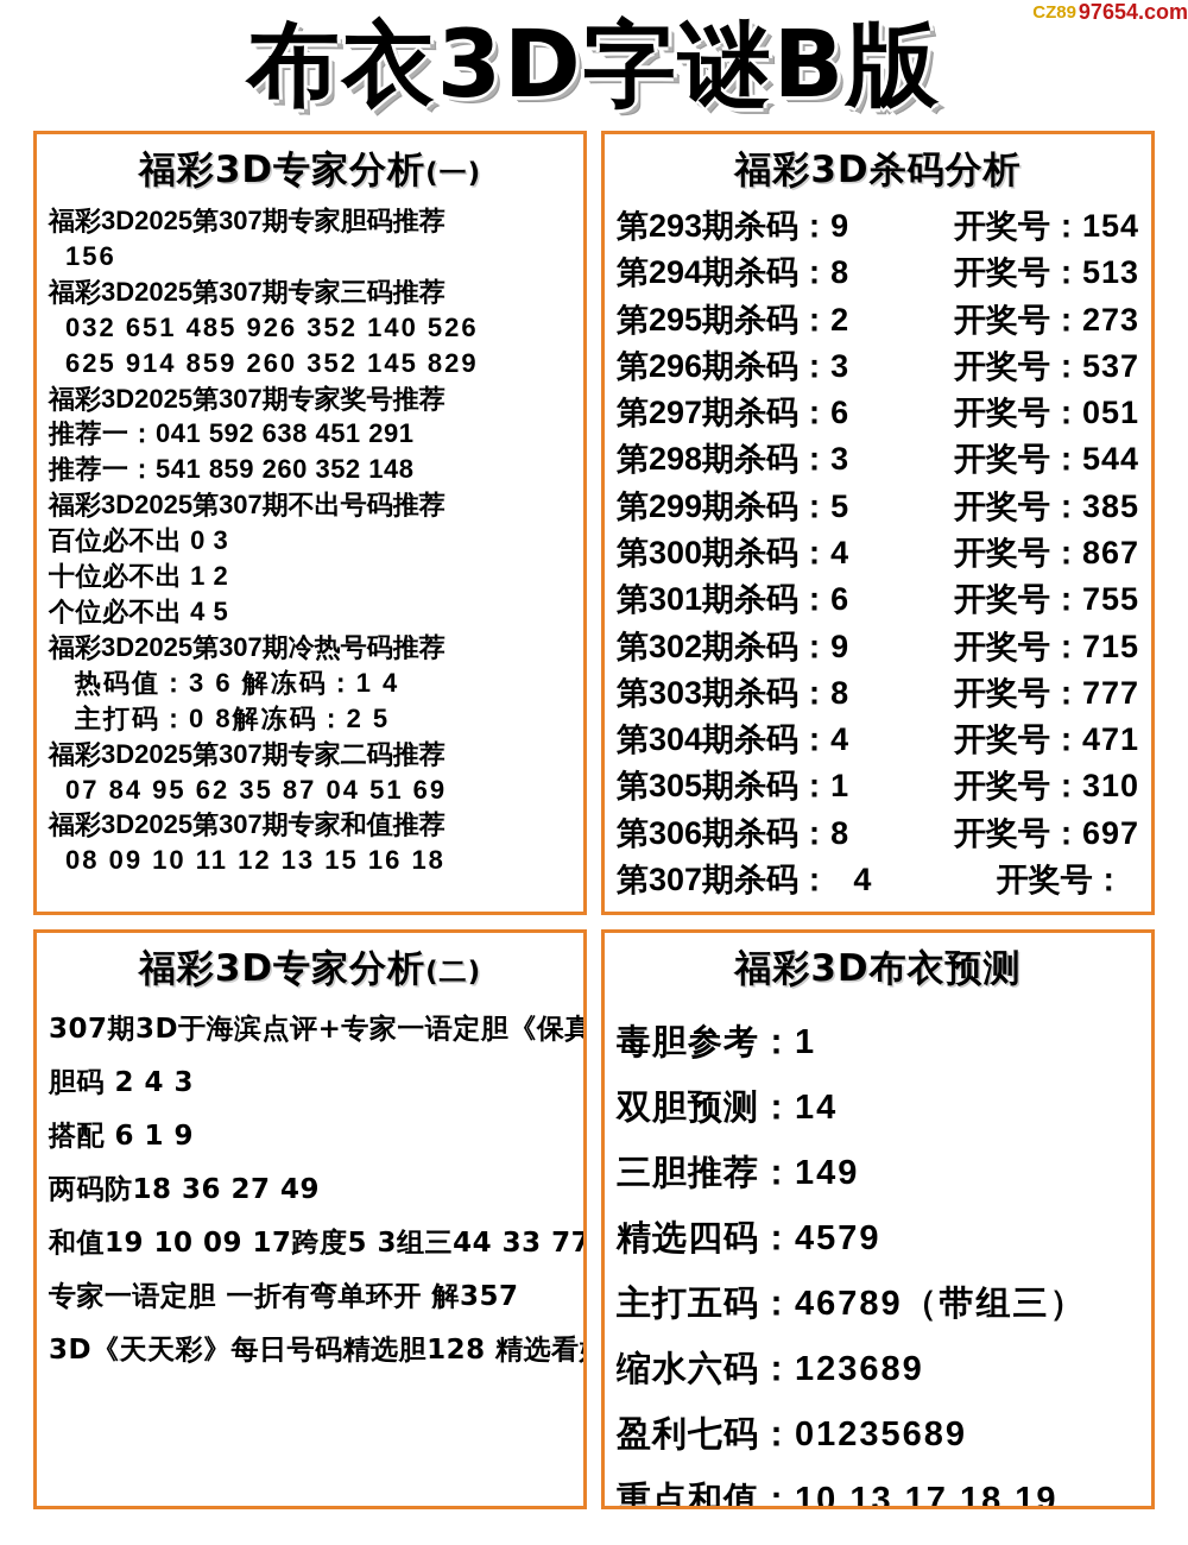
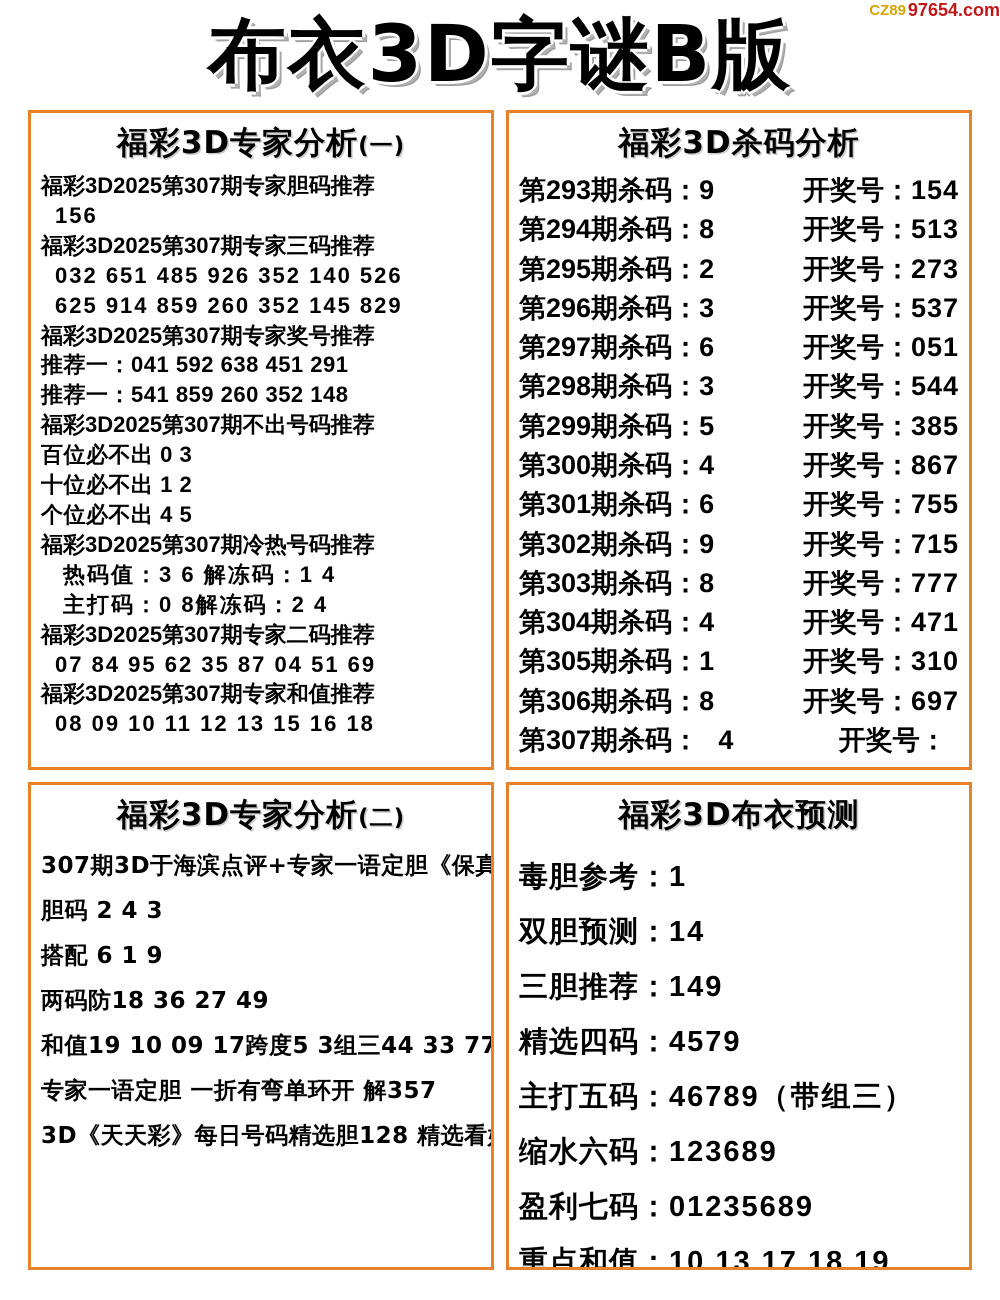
  CZ89
  97654.com
  布衣3D字谜B版
  福彩3D专家分析(一)
  福彩3D2025第307期专家胆码推荐
  156
  福彩3D2025第307期专家三码推荐
  032 651 485 926 352 140 526
  625 914 859 260 352 145 829
  福彩3D2025第307期专家奖号推荐
  推荐一：041 592 638 451 291
  推荐一：541 859 260 352 148
  福彩3D2025第307期不出号码推荐
  百位必不出 0 3
  十位必不出 1 2
  个位必不出 4 5
  福彩3D2025第307期冷热号码推荐
  热码值：3 6 解冻码：1 4
- 主打码：0 8解冻码：2 5
+ 主打码：0 8解冻码：2 4
  福彩3D2025第307期专家二码推荐
  07 84 95 62 35 87 04 51 69
  福彩3D2025第307期专家和值推荐
  08 09 10 11 12 13 15 16 18
  福彩3D杀码分析
  第293期杀码：
  9
  开奖号：
  154
  第294期杀码：
  8
  开奖号：
  513
  第295期杀码：
  2
  开奖号：
  273
  第296期杀码：
  3
  开奖号：
  537
  第297期杀码：
  6
  开奖号：
  051
  第298期杀码：
  3
  开奖号：
  544
  第299期杀码：
  5
  开奖号：
  385
  第300期杀码：
  4
  开奖号：
  867
  第301期杀码：
  6
  开奖号：
  755
  第302期杀码：
  9
  开奖号：
  715
  第303期杀码：
  8
  开奖号：
  777
  第304期杀码：
  4
  开奖号：
  471
  第305期杀码：
  1
  开奖号：
  310
  第306期杀码：
  8
  开奖号：
  697
  第307期杀码：
  4
  开奖号：
  福彩3D专家分析(二)
  307期3D于海滨点评+专家一语定胆《保真
  胆码 2 4 3
  搭配 6 1 9
  两码防18 36 27 49
  和值19 10 09 17跨度5 3组三44 33 77
  专家一语定胆 一折有弯单环开 解357
  3D《天天彩》每日号码精选胆128 精选看
  福彩3D布衣预测
  毒胆参考：
  1
  双胆预测：
  14
  三胆推荐：
  149
  精选四码：
  4579
  主打五码：
  46789（带组三）
  缩水六码：
  123689
  盈利七码：
  01235689
  重点和值：
  10 13 17 18 19
